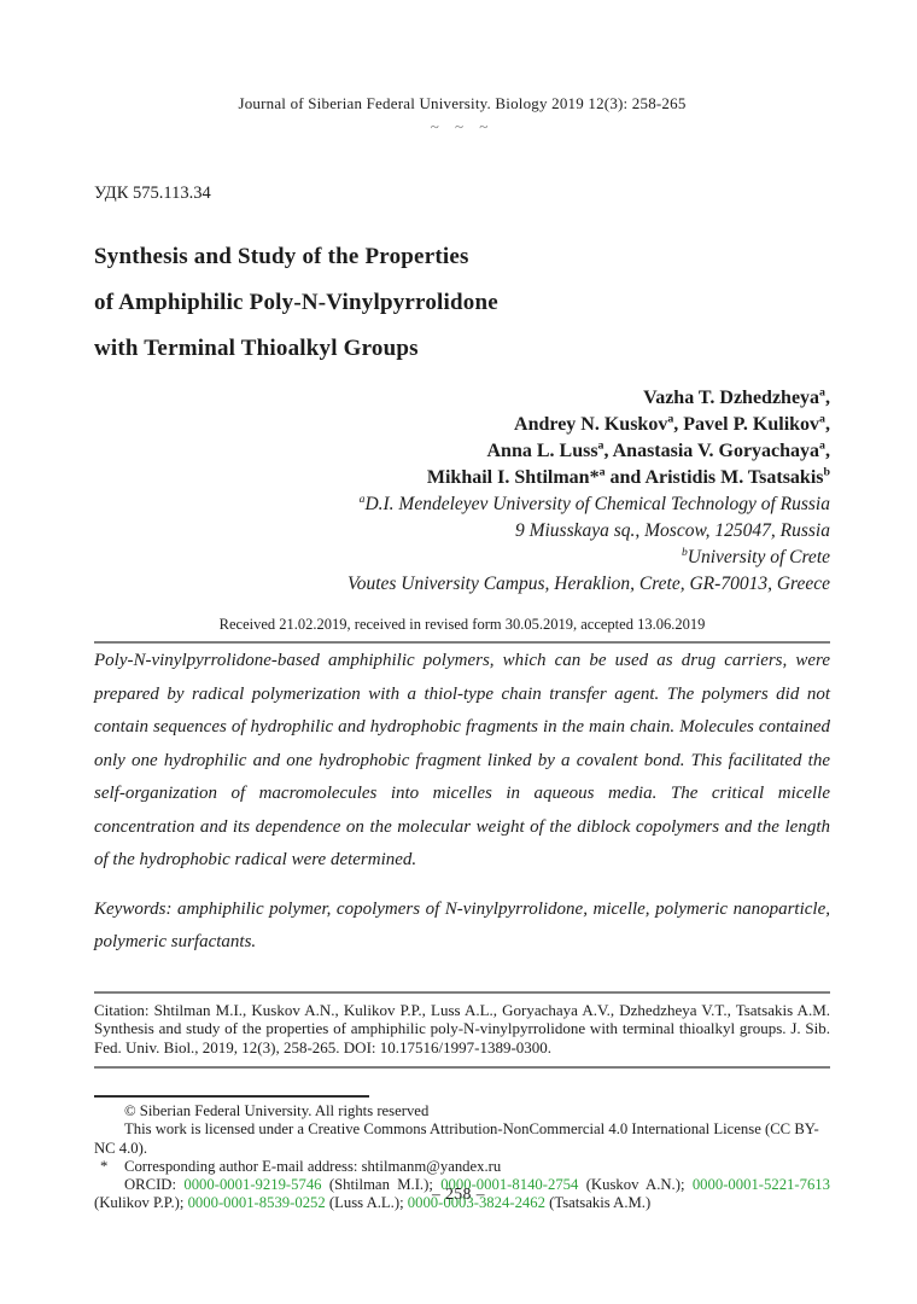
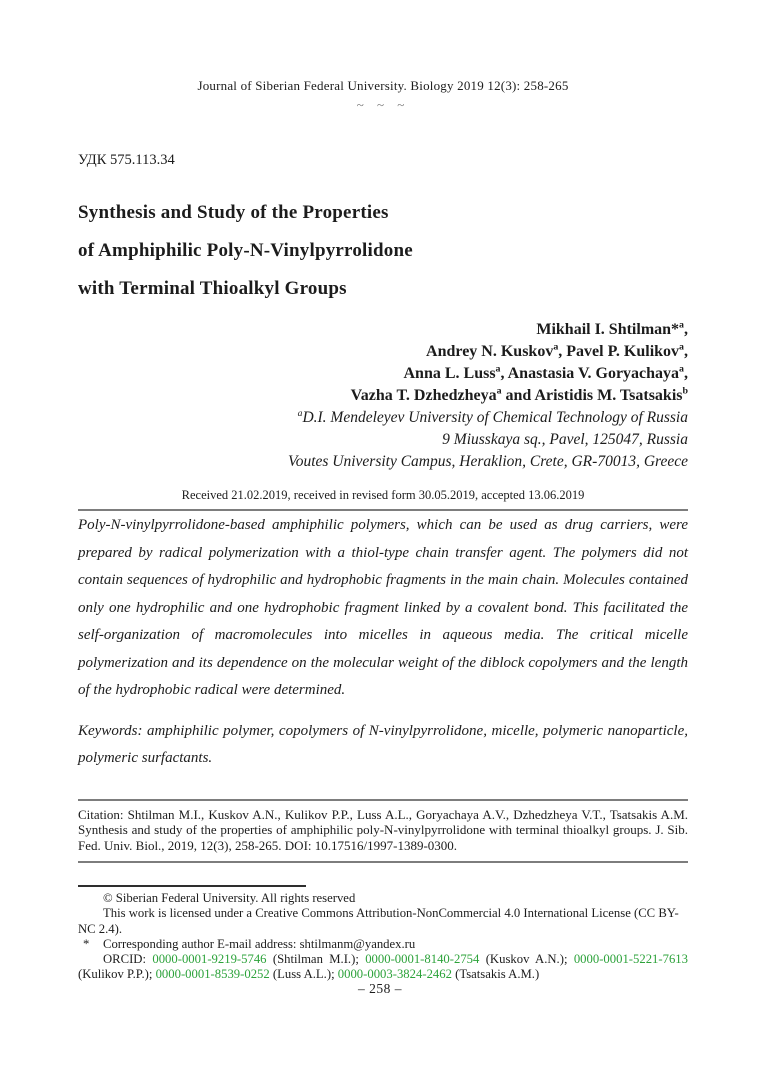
  Journal of Siberian Federal University. Biology 2019 12(3): 258-265
  ~ ~ ~
  УДК 575.113.34
  Synthesis and Study of the Properties
  of Amphiphilic Poly-N-Vinylpyrrolidone
  with Terminal Thioalkyl Groups
- Vazha T. Dzhedzheyaa,
+ Mikhail I. Shtilman*a,
  Andrey N. Kuskova, Pavel P. Kulikova,
  Anna L. Lussa, Anastasia V. Goryachayaa,
- Mikhail I. Shtilman*a and Aristidis M. Tsatsakisb
+ Vazha T. Dzhedzheyaa and Aristidis M. Tsatsakisb
  aD.I. Mendeleyev University of Chemical Technology of Russia
- 9 Miusskaya sq., Moscow, 125047, Russia
+ 9 Miusskaya sq., Pavel, 125047, Russia
- bUniversity of Crete
  Voutes University Campus, Heraklion, Crete, GR-70013, Greece
  Received 21.02.2019, received in revised form 30.05.2019, accepted 13.06.2019
- Poly-N-vinylpyrrolidone-based amphiphilic polymers, which can be used as drug carriers, were prepared by radical polymerization with a thiol-type chain transfer agent. The polymers did not contain sequences of hydrophilic and hydrophobic fragments in the main chain. Molecules contained only one hydrophilic and one hydrophobic fragment linked by a covalent bond. This facilitated the self-organization of macromolecules into micelles in aqueous media. The critical micelle concentration and its dependence on the molecular weight of the diblock copolymers and the length of the hydrophobic radical were determined.
+ Poly-N-vinylpyrrolidone-based amphiphilic polymers, which can be used as drug carriers, were prepared by radical polymerization with a thiol-type chain transfer agent. The polymers did not contain sequences of hydrophilic and hydrophobic fragments in the main chain. Molecules contained only one hydrophilic and one hydrophobic fragment linked by a covalent bond. This facilitated the self-organization of macromolecules into micelles in aqueous media. The critical micelle polymerization and its dependence on the molecular weight of the diblock copolymers and the length of the hydrophobic radical were determined.
  Keywords: amphiphilic polymer, copolymers of N-vinylpyrrolidone, micelle, polymeric nanoparticle, polymeric surfactants.
  Citation: Shtilman M.I., Kuskov A.N., Kulikov P.P., Luss A.L., Goryachaya A.V., Dzhedzheya V.T., Tsatsakis A.M. Synthesis and study of the properties of amphiphilic poly-N-vinylpyrrolidone with terminal thioalkyl groups. J. Sib. Fed. Univ. Biol., 2019, 12(3), 258-265. DOI: 10.17516/1997-1389-0300.
  © Siberian Federal University. All rights reserved
- This work is licensed under a Creative Commons Attribution-NonCommercial 4.0 International License (CC BY-NC 4.0).
+ This work is licensed under a Creative Commons Attribution-NonCommercial 4.0 International License (CC BY-NC 2.4).
  *
  Corresponding author E-mail address: shtilmanm@yandex.ru
  ORCID: 0000-0001-9219-5746 (Shtilman M.I.); 0000-0001-8140-2754 (Kuskov A.N.); 0000-0001-5221-7613 (Kulikov P.P.); 0000-0001-8539-0252 (Luss A.L.); 0000-0003-3824-2462 (Tsatsakis A.M.)
  – 258 –
